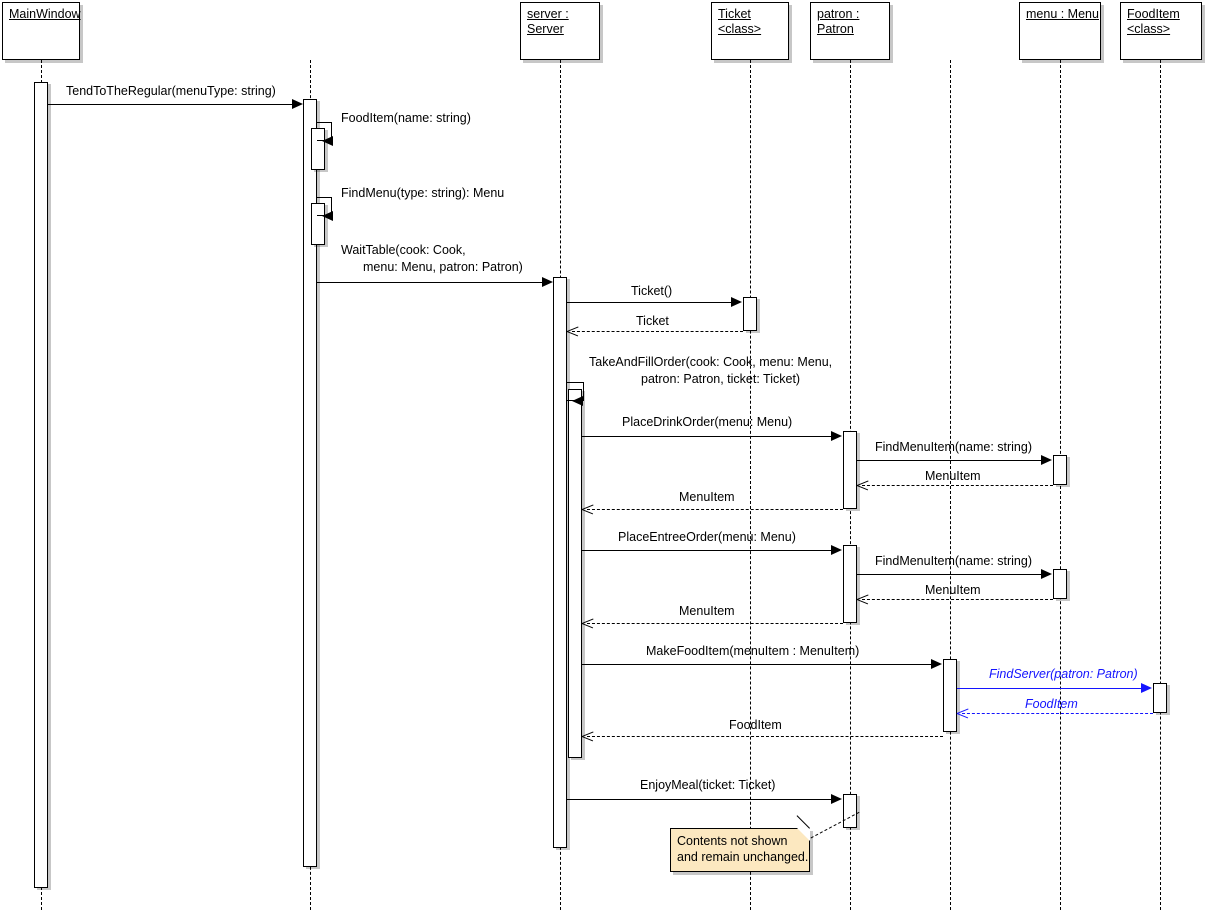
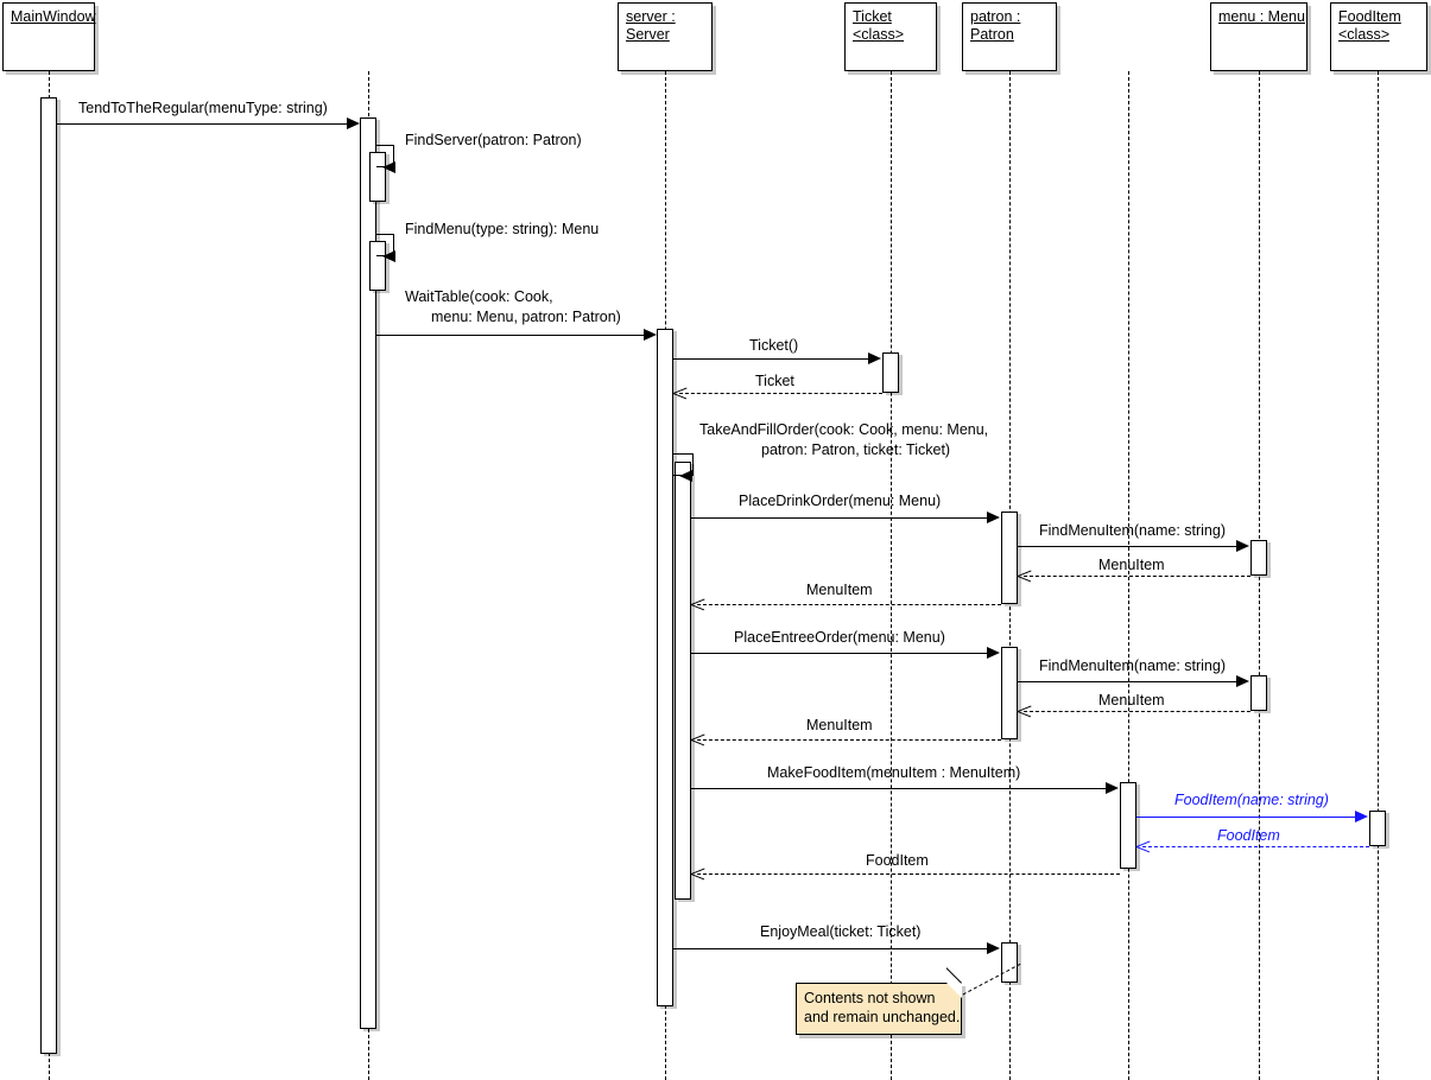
  MainWindow
  server :
  Server
  Ticket
  <class>
  patron :
  Patron
  menu : Menu
  FoodItem
  <class>
  TendToTheRegular(menuType: string)
- FoodItem(name: string)
+ FindServer(patron: Patron)
  FindMenu(type: string): Menu
  WaitTable(cook: Cook,
  menu: Menu, patron: Patron)
  Ticket()
  Ticket
  TakeAndFillOrder(cook: Cook, menu: Menu,
  patron: Patron, ticket: Ticket)
  PlaceDrinkOrder(menu: Menu)
  FindMenuItem(name: string)
  MenuItem
  MenuItem
  PlaceEntreeOrder(menu: Menu)
  FindMenuItem(name: string)
  MenuItem
  MenuItem
  MakeFoodItem(menuItem : MenuItem)
- FindServer(patron: Patron)
+ FoodItem(name: string)
  FoodItem
  FoodItem
  EnjoyMeal(ticket: Ticket)
  Contents not shown
  and remain unchanged.
